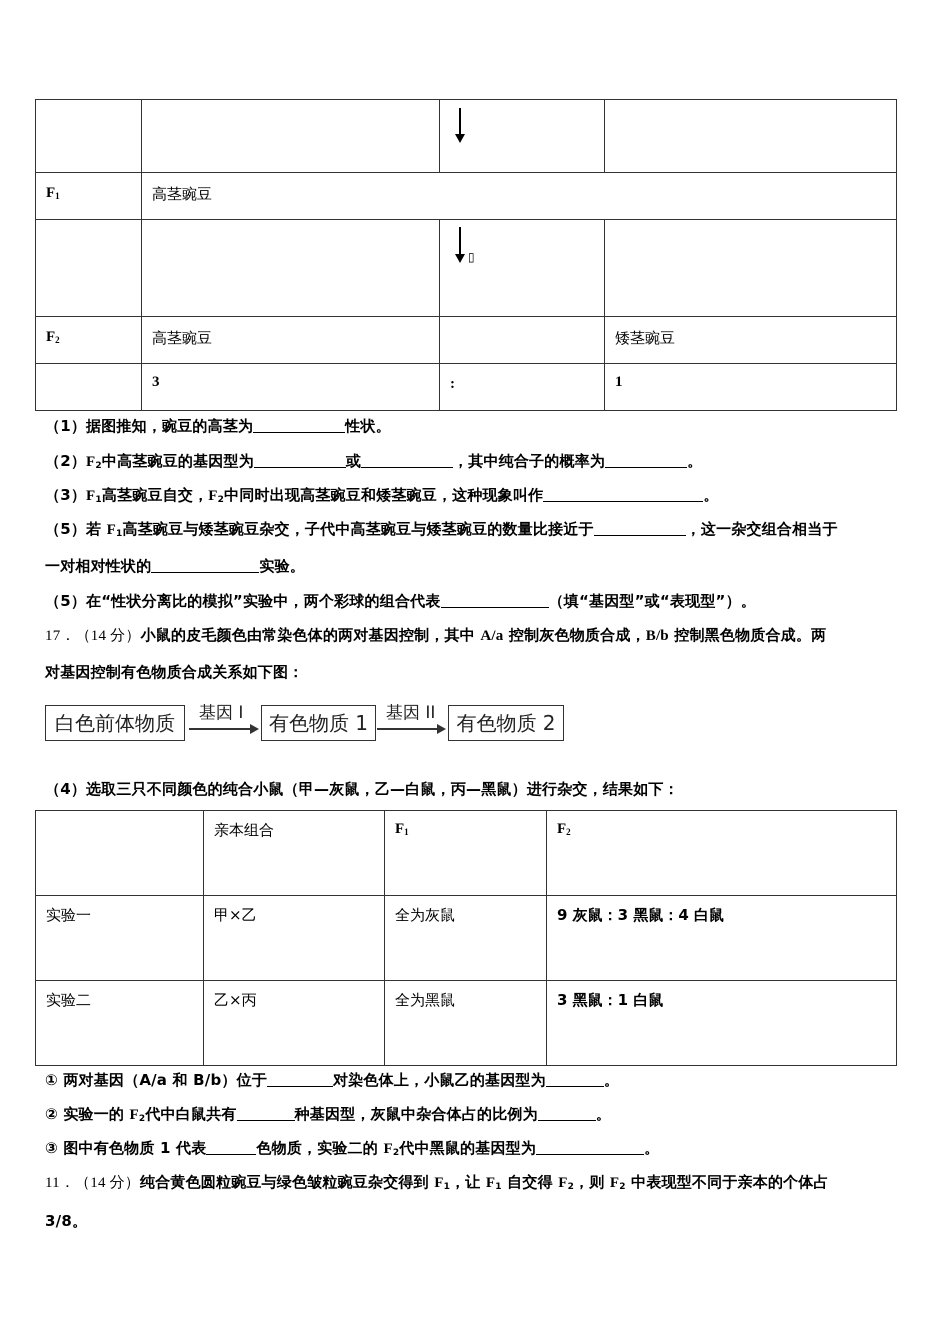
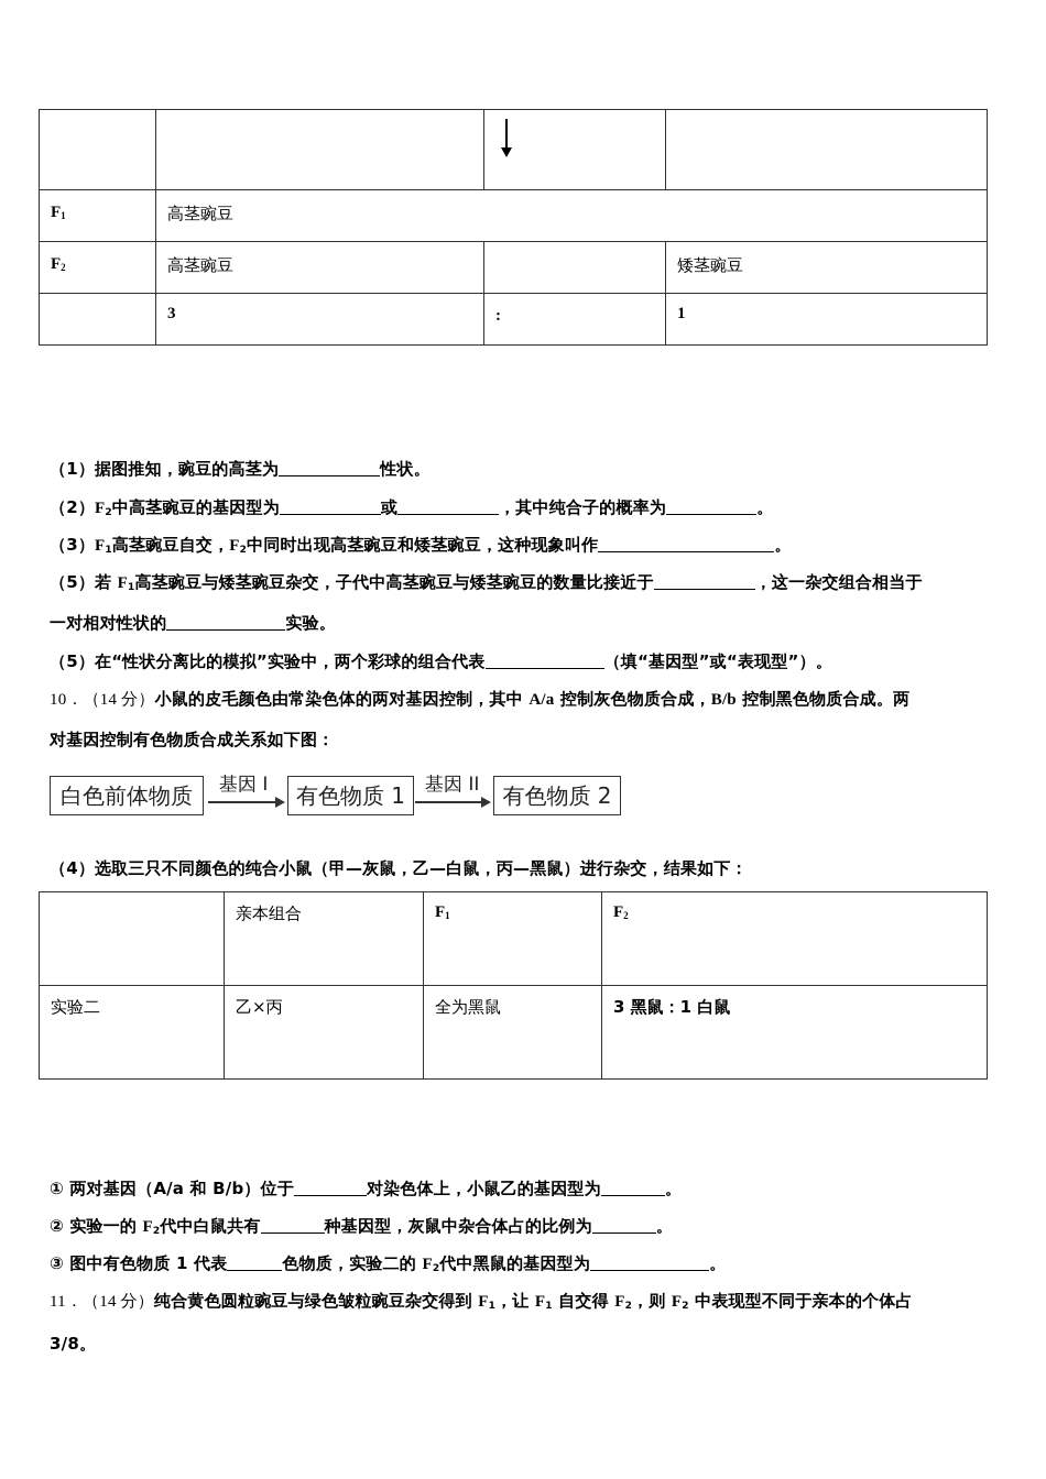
  F1	高茎豌豆
- 		▯
  F2	高茎豌豆		矮茎豌豆
  	3	:	1
  （1）据图推知，豌豆的高茎为 性状。
  （2）F2中高茎豌豆的基因型为 或 ，其中纯合子的概率为 。
  （3）F1高茎豌豆自交，F2中同时出现高茎豌豆和矮茎豌豆，这种现象叫作 。
  （5）若 F1高茎豌豆与矮茎豌豆杂交，子代中高茎豌豆与矮茎豌豆的数量比接近于 ，这一杂交组合相当于
  一对相对性状的 实验。
  （5）在“性状分离比的模拟”实验中，两个彩球的组合代表 （填“基因型”或“表现型”）。
- 17．（14 分）小鼠的皮毛颜色由常染色体的两对基因控制，其中 A/a 控制灰色物质合成，B/b 控制黑色物质合成。两
+ 10．（14 分）小鼠的皮毛颜色由常染色体的两对基因控制，其中 A/a 控制灰色物质合成，B/b 控制黑色物质合成。两
  对基因控制有色物质合成关系如下图：
  白色前体物质
  基因 I
  有色物质 1
  基因 II
  有色物质 2
  （4）选取三只不同颜色的纯合小鼠（甲—灰鼠，乙—白鼠，丙—黑鼠）进行杂交，结果如下：
  	亲本组合	F1	F2
- 实验一	甲×乙	全为灰鼠	9 灰鼠：3 黑鼠：4 白鼠
  实验二	乙×丙	全为黑鼠	3 黑鼠：1 白鼠
  ① 两对基因（A/a 和 B/b）位于 对染色体上，小鼠乙的基因型为 。
  ② 实验一的 F2代中白鼠共有 种基因型，灰鼠中杂合体占的比例为 。
  ③ 图中有色物质 1 代表 色物质，实验二的 F2代中黑鼠的基因型为 。
  11．（14 分）纯合黄色圆粒豌豆与绿色皱粒豌豆杂交得到 F1，让 F1 自交得 F2，则 F2 中表现型不同于亲本的个体占
  3/8。
